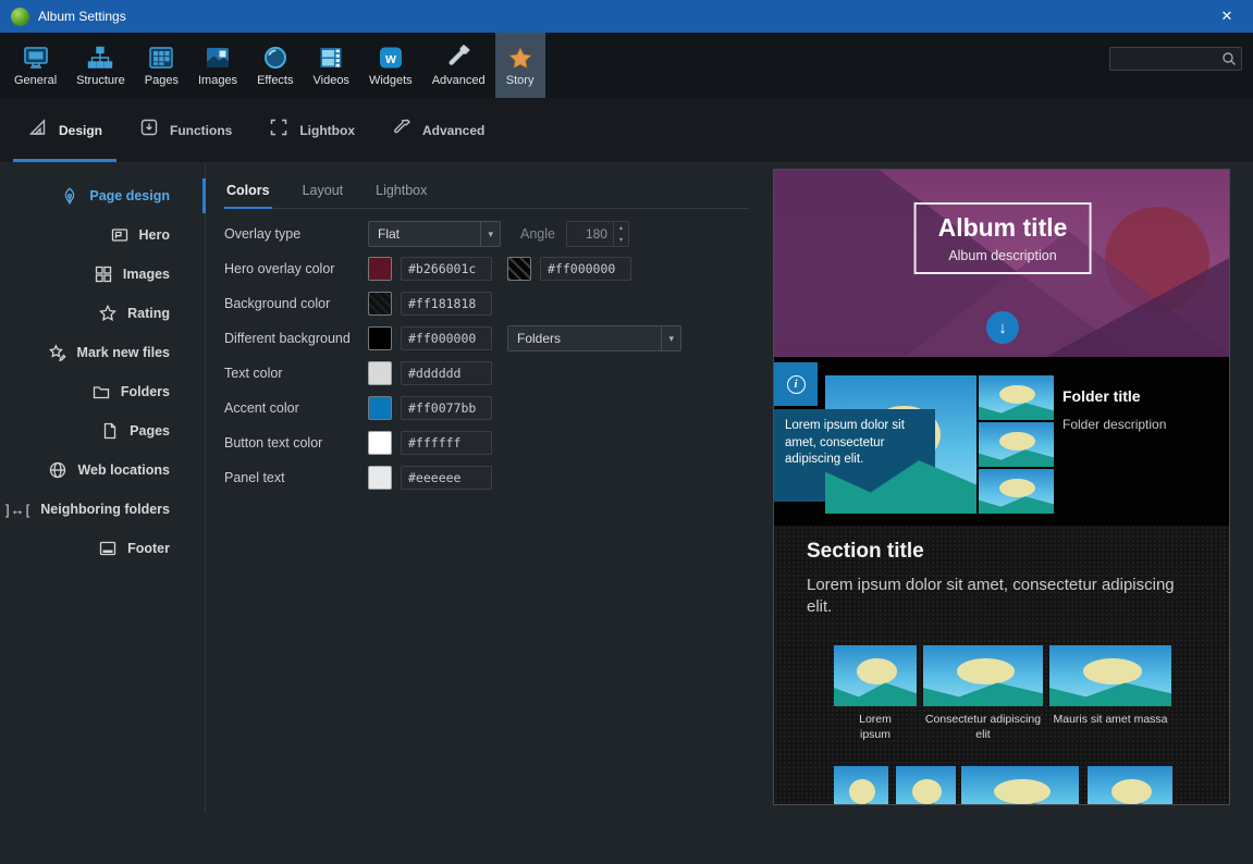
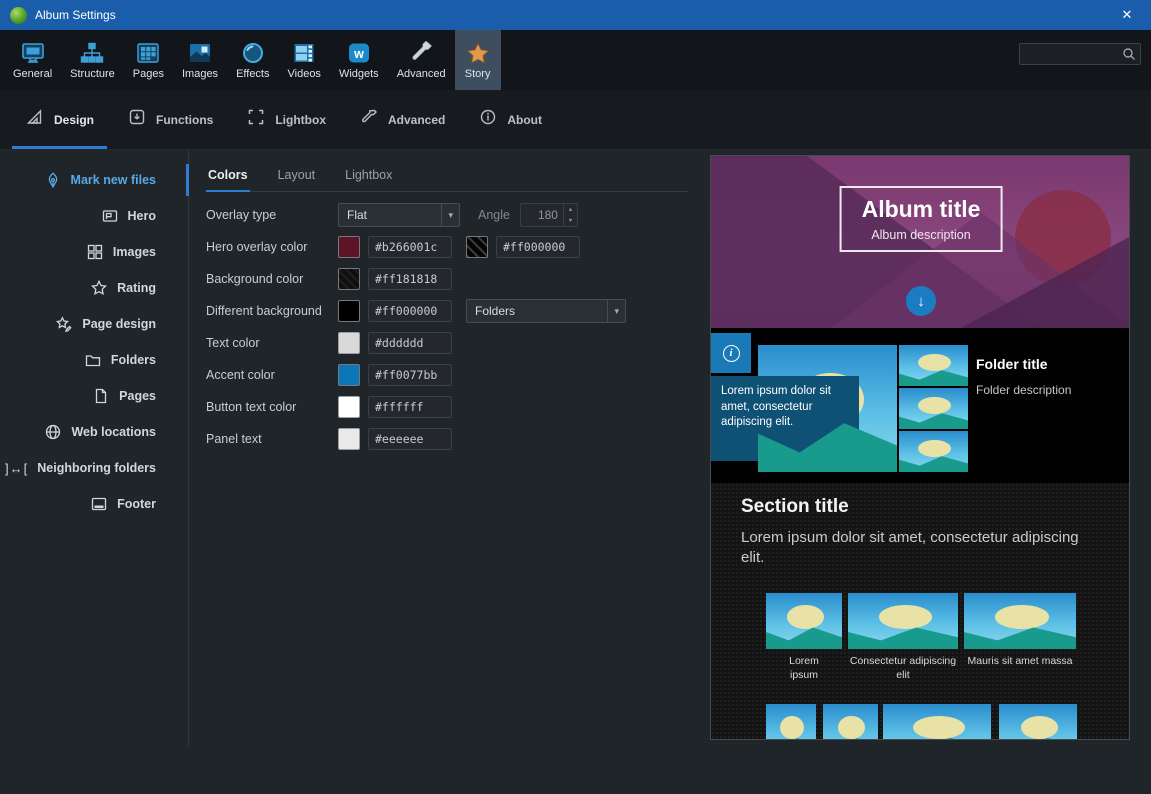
  Album Settings
  ✕
  General
  Structure
  Pages
  Images
  Effects
  Videos
  w
  Widgets
  Advanced
  Story
  Design
  Functions
  Lightbox
  Advanced
+ About
- Page design
+ Mark new files
  Hero
  Images
  Rating
- Mark new files
+ Page design
  Folders
  Pages
  Web locations
  ]↔[
  Neighboring folders
  Footer
  Colors
  Layout
  Lightbox
  Overlay type
  Flat
  ▾
  Angle
  180
  Hero overlay color
  #b266001c
  #ff000000
  Background color
  #ff181818
  Different background
  #ff000000
  Folders
  ▾
  Text color
  #dddddd
  Accent color
  #ff0077bb
  Button text color
  #ffffff
  Panel text
  #eeeeee
  Album title
  Album description
  ↓
  Lorem ipsum dolor sit amet, consectetur adipiscing elit.
  i
  Folder title
  Folder description
  Section title
  Lorem ipsum dolor sit amet, consectetur adipiscing elit.
  Lorem ipsum
  Consectetur adipiscing elit
  Mauris sit amet massa
